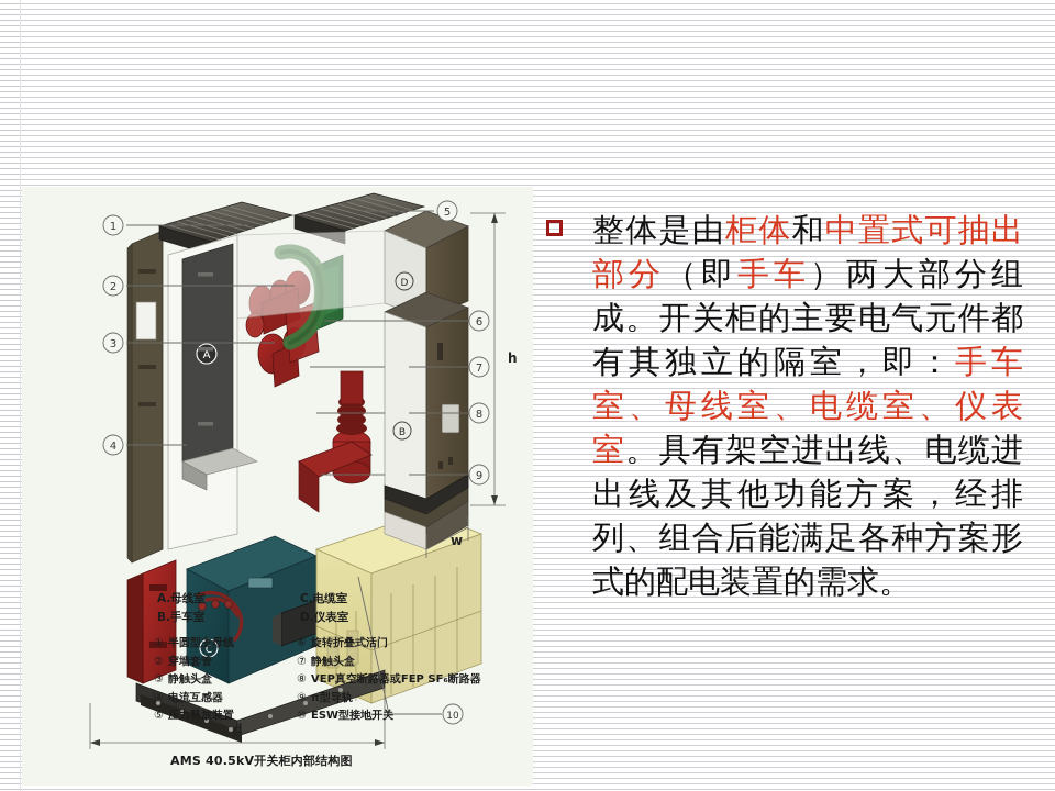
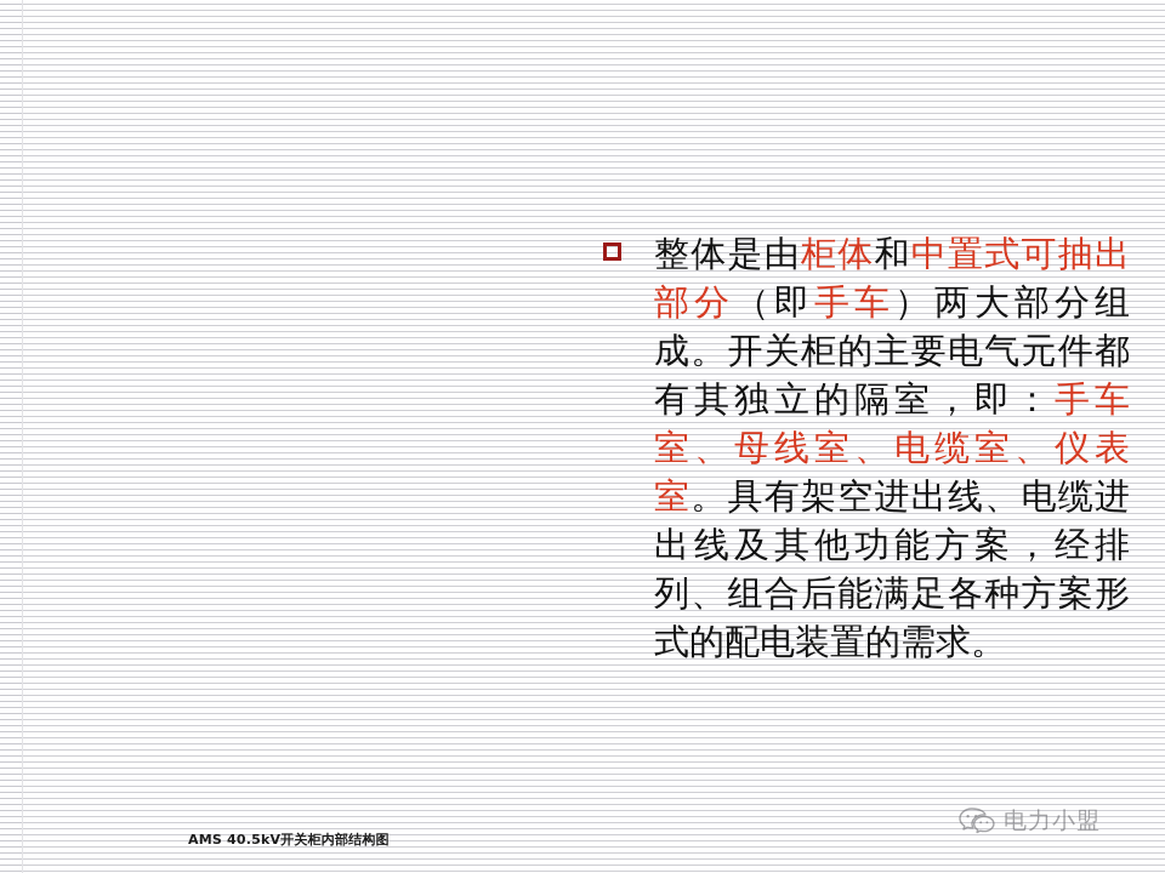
- A
- C
- D
- B
- 1
- 2
- 3
- 4
- 5
- 6
- 7
- 8
- 9
- 10
- h
- w
- d
- A.母线室
- B.手车室
- C.电缆室
- D.仪表室
- ① 半圆型主母线
- ② 穿墙套管
- ③ 静触头盒
- ④ 电流互感器
- ⑤ 压力释放装置
- ⑥ 旋转折叠式活门
- ⑦ 静触头盒
- ⑧ VEP真空断路器或FEP SF₆断路器
- ⑨ π型导轨
- ⑩ ESW型接地开关
  AMS 40.5kV开关柜内部结构图
  整体是由柜体和中置式可抽出部分（即手车）两大部分组成。开关柜的主要电气元件都有其独立的隔室，即：手车室、母线室、电缆室、仪表室。具有架空进出线、电缆进出线及其他功能方案，经排列、组合后能满足各种方案形式的配电装置的需求。
+ 电力小盟
